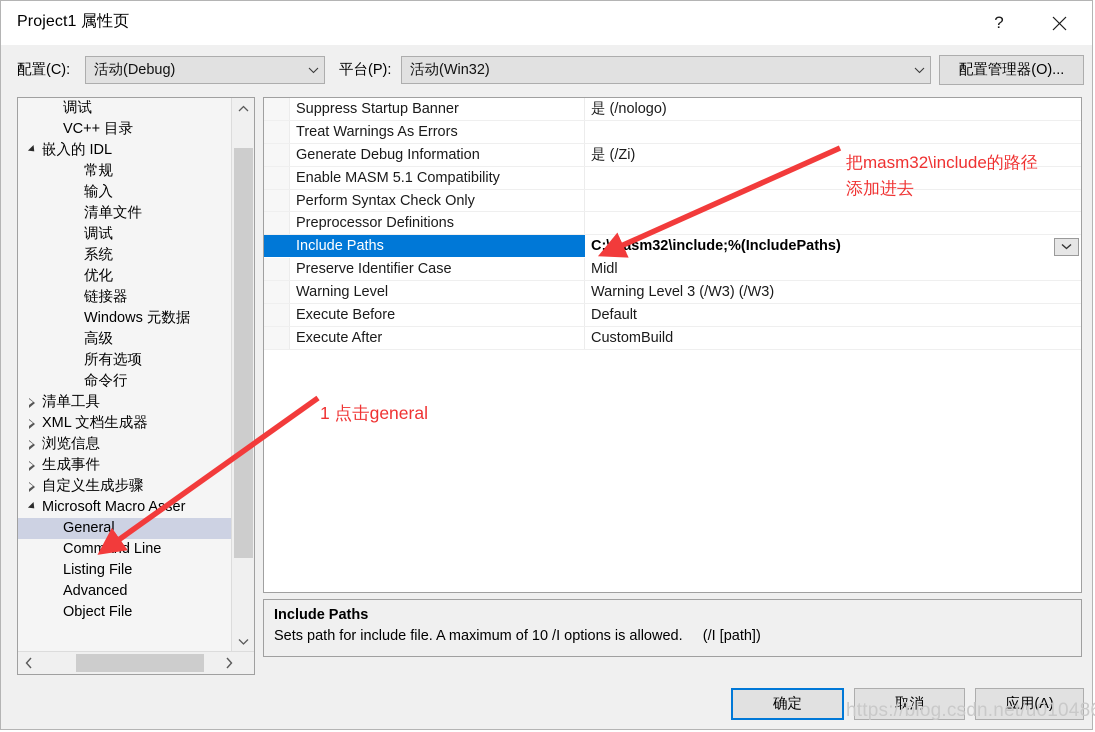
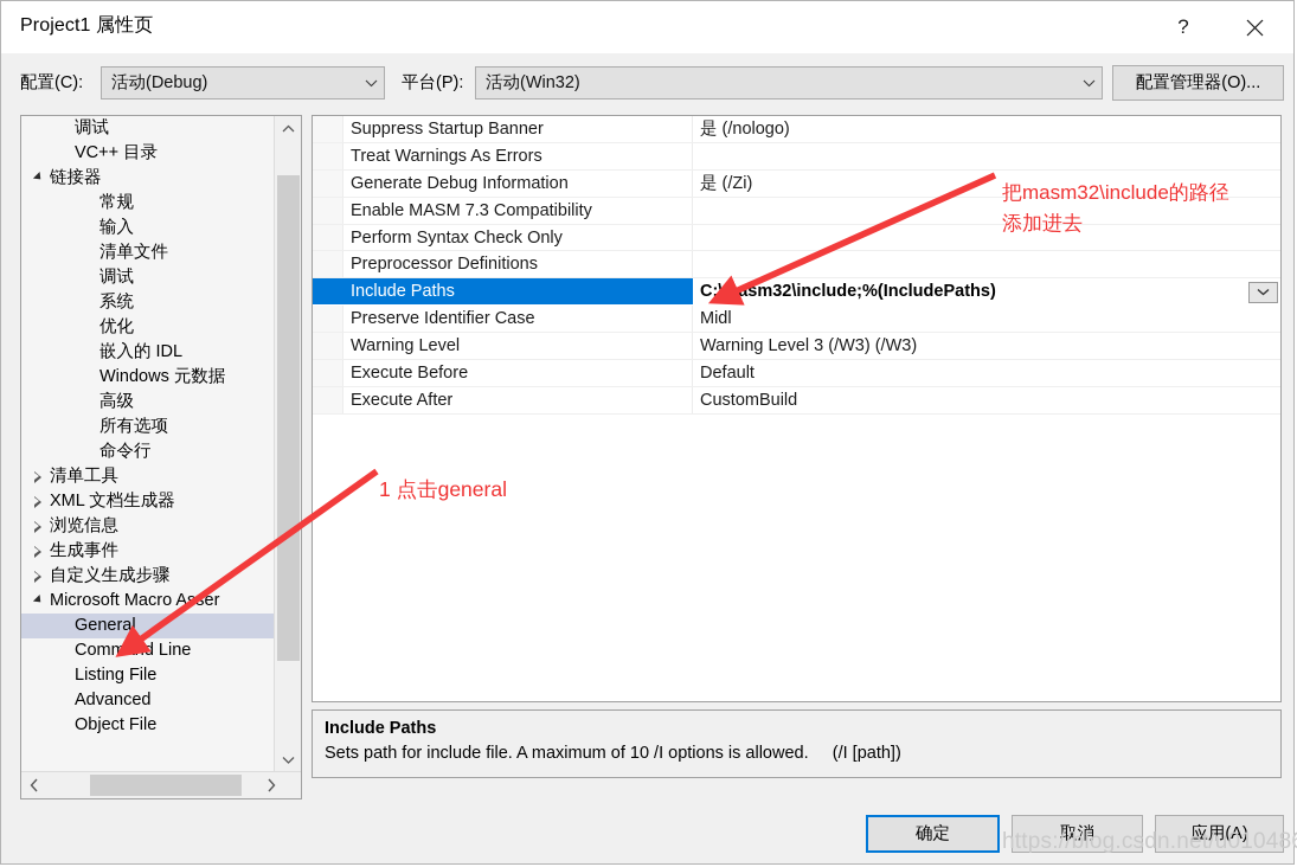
  Project1 属性页
  ?
  配置(C):
  活动(Debug)
  平台(P):
  活动(Win32)
  配置管理器(O)...
  调试
  VC++ 目录
- 嵌入的 IDL
+ 链接器
  常规
  输入
  清单文件
  调试
  系统
  优化
- 链接器
+ 嵌入的 IDL
  Windows 元数据
  高级
  所有选项
  命令行
  清单工具
  XML 文档生成器
  浏览信息
  生成事件
  自定义生成步骤
  Microsoft Macro Aer
  General
  Command Line
  Listing File
  Advanced
  Object File
  Suppress Startup Banner
  是 (/nologo)
  Treat Warnings As Errors
  Generate Debug Information
  是 (/Zi)
- Enable MASM 5.1 Compatibility
+ Enable MASM 7.3 Compatibility
  Perform Syntax Check Only
  Preprocessor Definitions
  Include Paths
  C:\asm32\include;%(IncludePaths)
  Preserve Identifier Case
  Midl
  Warning Level
  Warning Level 3 (/W3) (/W3)
  Execute Before
  Default
  Execute After
  CustomBuild
  Include Paths
  Sets path for include file. A maximum of 10 /I options is allowed. (/I [path])
  确定
  取消
  应用(A)
  https://blog.csdn.net/u01048
  把masm32\include的路径
  添加进去
  1 点击general
